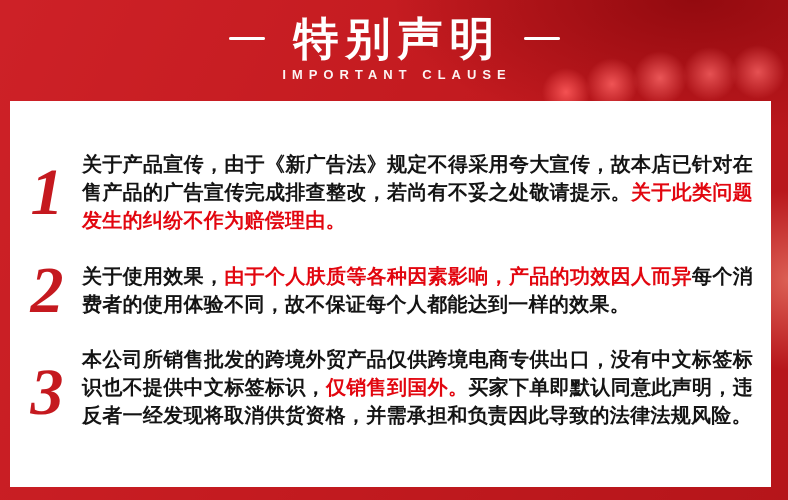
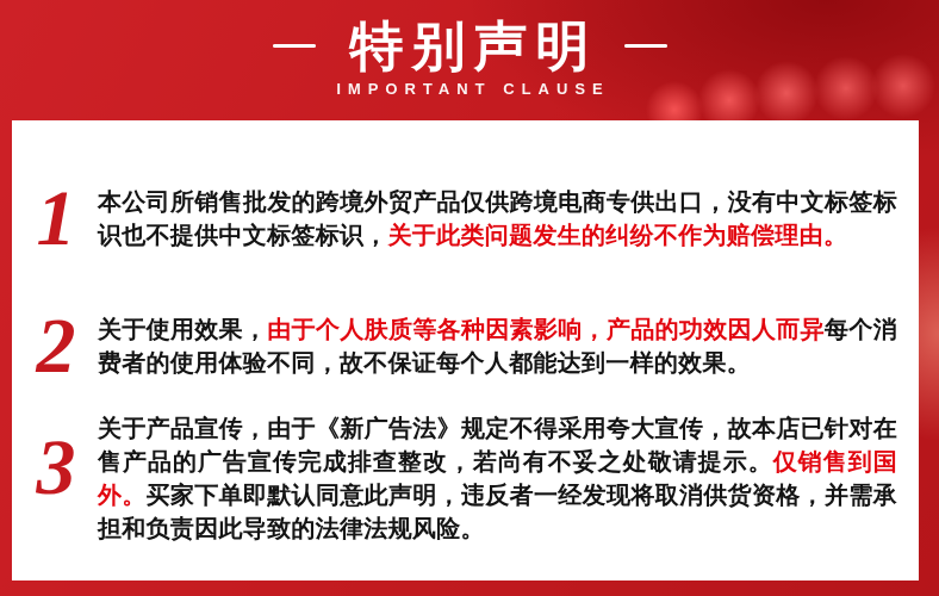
  特别声明
  IMPORTANT CLAUSE
  1
- 关于产品宣传，由于《新广告法》规定不得采用夸大宣传，故本店已针对在售产品的广告宣传完成排查整改，若尚有不妥之处敬请提示。关于此类问题发生的纠纷不作为赔偿理由。
+ 本公司所销售批发的跨境外贸产品仅供跨境电商专供出口，没有中文标签标识也不提供中文标签标识，关于此类问题发生的纠纷不作为赔偿理由。
  2
  关于使用效果，由于个人肤质等各种因素影响，产品的功效因人而异每个消费者的使用体验不同，故不保证每个人都能达到一样的效果。
  3
- 本公司所销售批发的跨境外贸产品仅供跨境电商专供出口，没有中文标签标识也不提供中文标签标识，仅销售到国外。买家下单即默认同意此声明，违反者一经发现将取消供货资格，并需承担和负责因此导致的法律法规风险。
+ 关于产品宣传，由于《新广告法》规定不得采用夸大宣传，故本店已针对在售产品的广告宣传完成排查整改，若尚有不妥之处敬请提示。仅销售到国外。买家下单即默认同意此声明，违反者一经发现将取消供货资格，并需承担和负责因此导致的法律法规风险。
